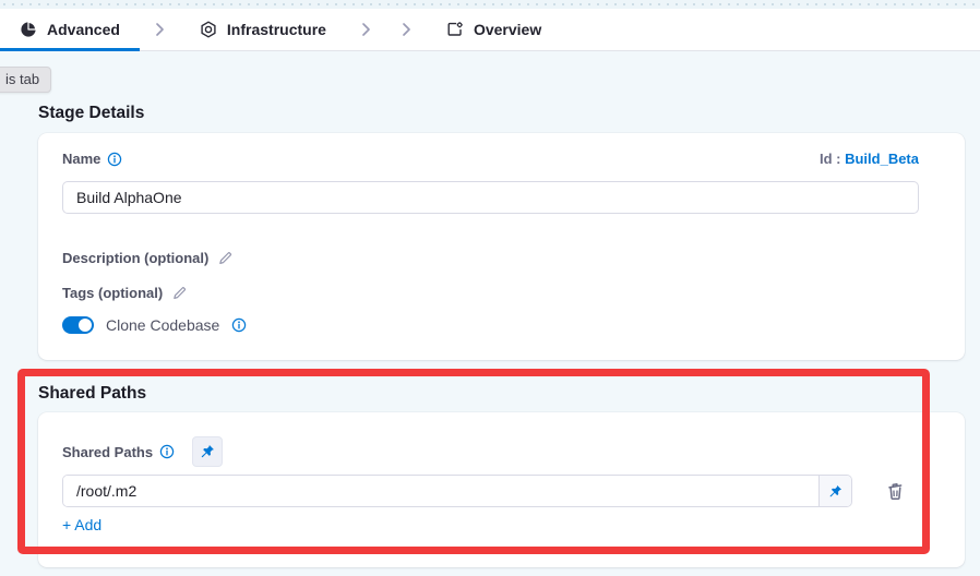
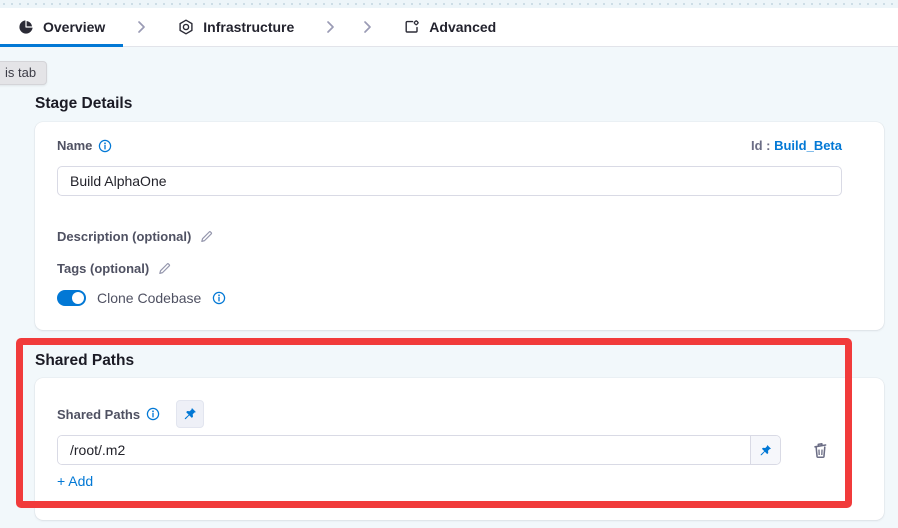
- Advanced
+ Overview
  Infrastructure
- Overview
+ Advanced
  is tab
  Stage Details
  Name
  Id : Build_Beta
  Build AlphaOne
  Description (optional)
  Tags (optional)
  Clone Codebase
  Shared Paths
  Shared Paths
  /root/.m2
  + Add
